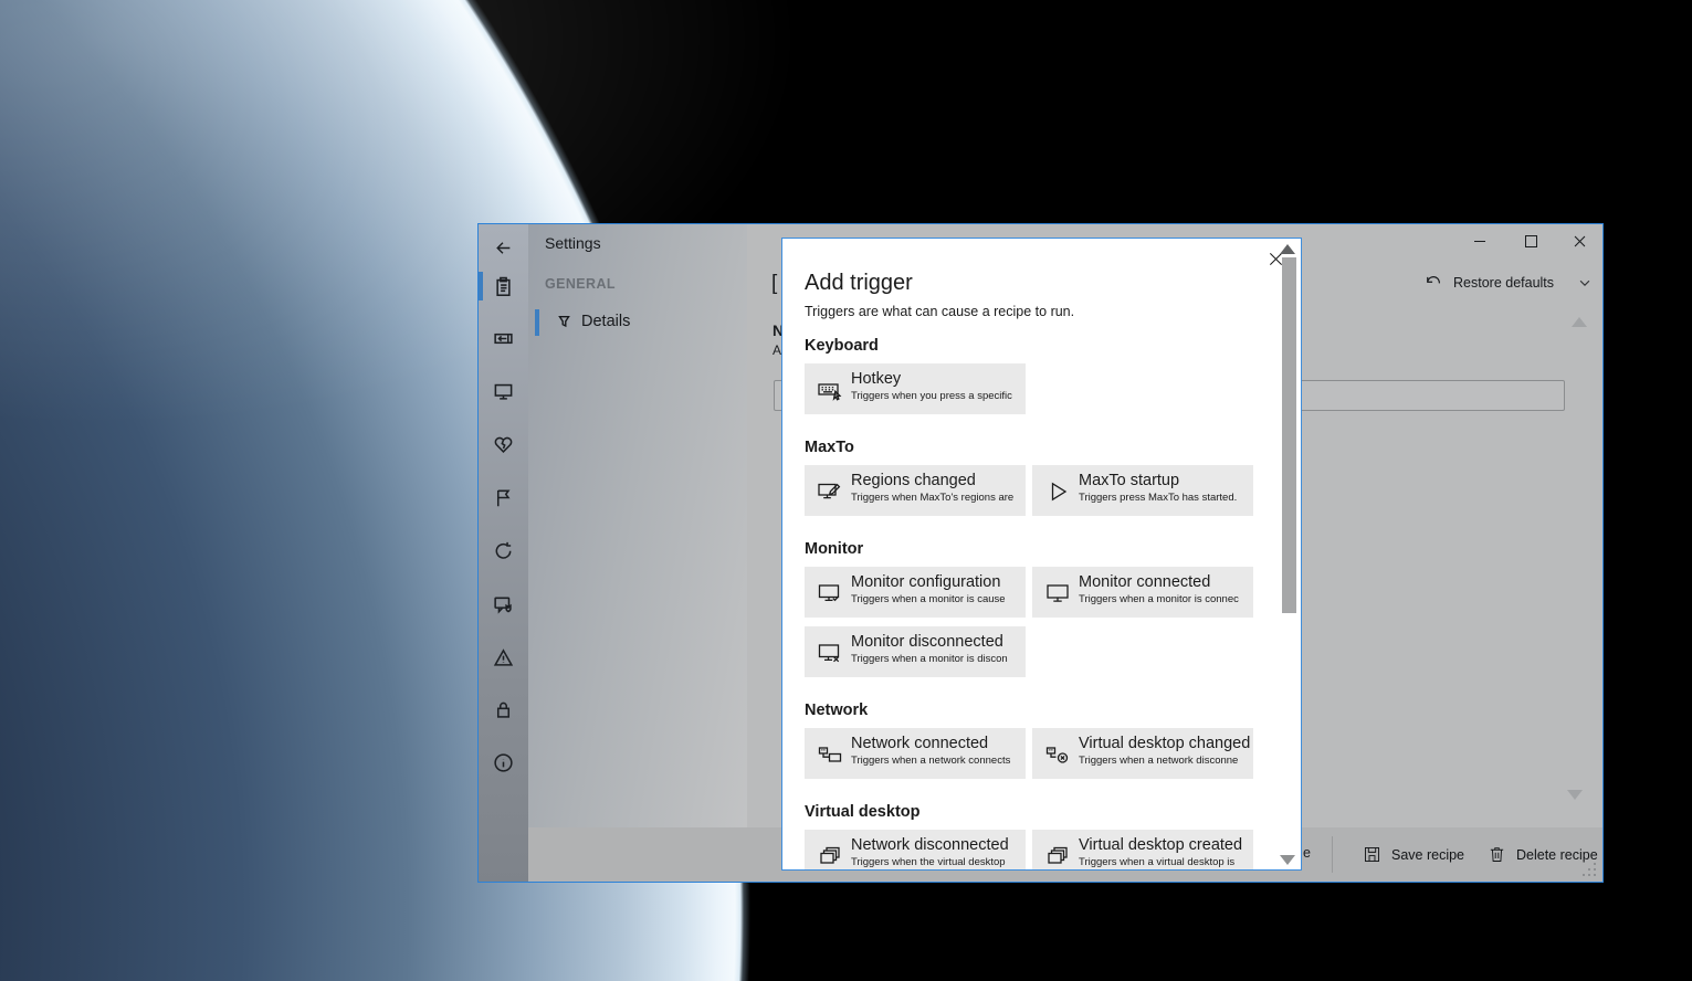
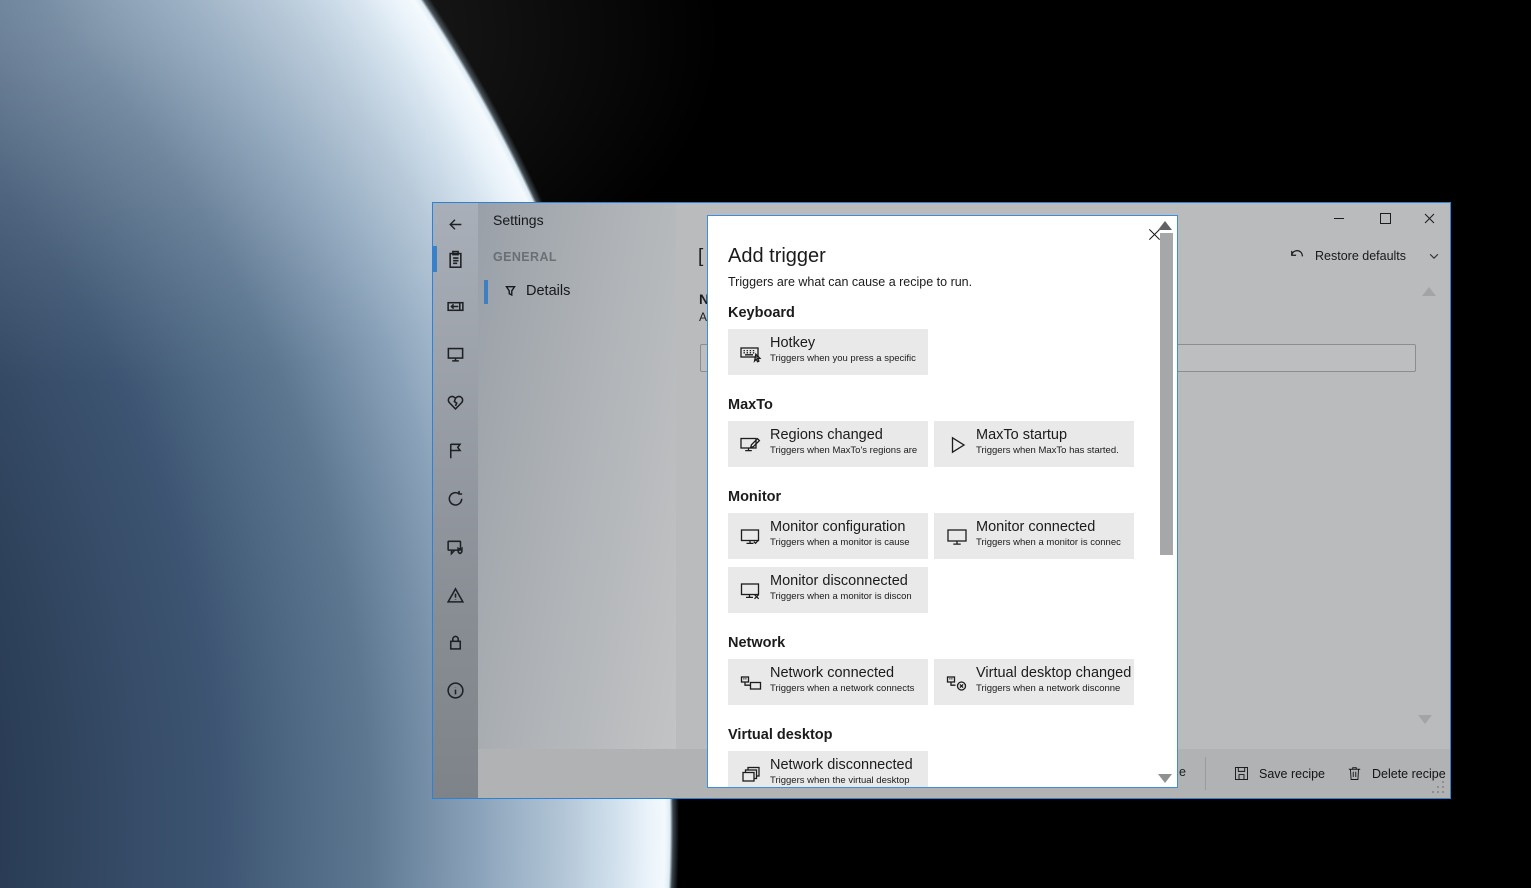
  Settings
  GENERAL
  Details
  Restore defaults
  [
  N
  A
  e
  Save recipe
  Delete recipe
  Add trigger
  Triggers are what can cause a recipe to run.
  Keyboard
  Hotkey
  Triggers when you press a specific
  MaxTo
  Regions changed
  Triggers when MaxTo's regions are
  MaxTo startup
- Triggers press MaxTo has started.
+ Triggers when MaxTo has started.
  Monitor
  Monitor configuration
  Triggers when a monitor is cause
  Monitor connected
  Triggers when a monitor is connec
  Monitor disconnected
  Triggers when a monitor is discon
  Network
  Network connected
  Triggers when a network connects
  Virtual desktop changed
  Triggers when a network disconne
  Virtual desktop
  Network disconnected
  Triggers when the virtual desktop
- Virtual desktop created
- Triggers when a virtual desktop is
